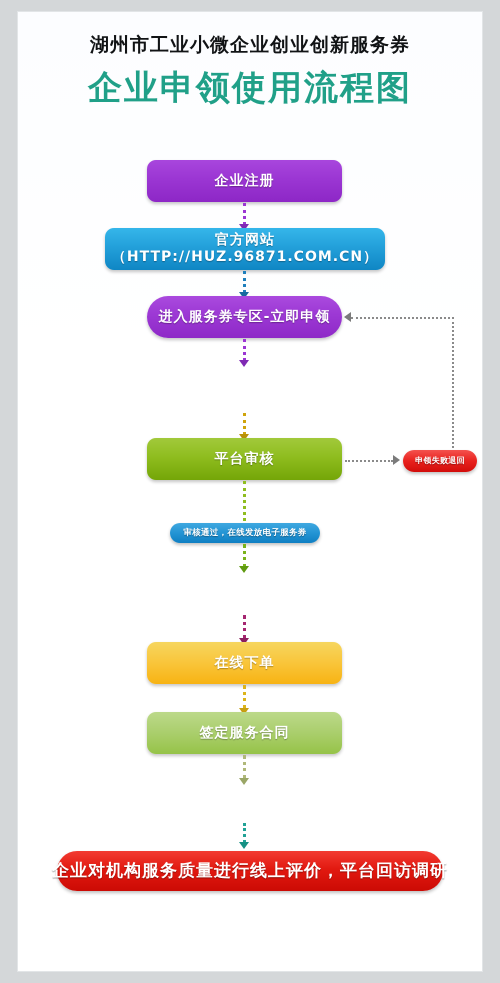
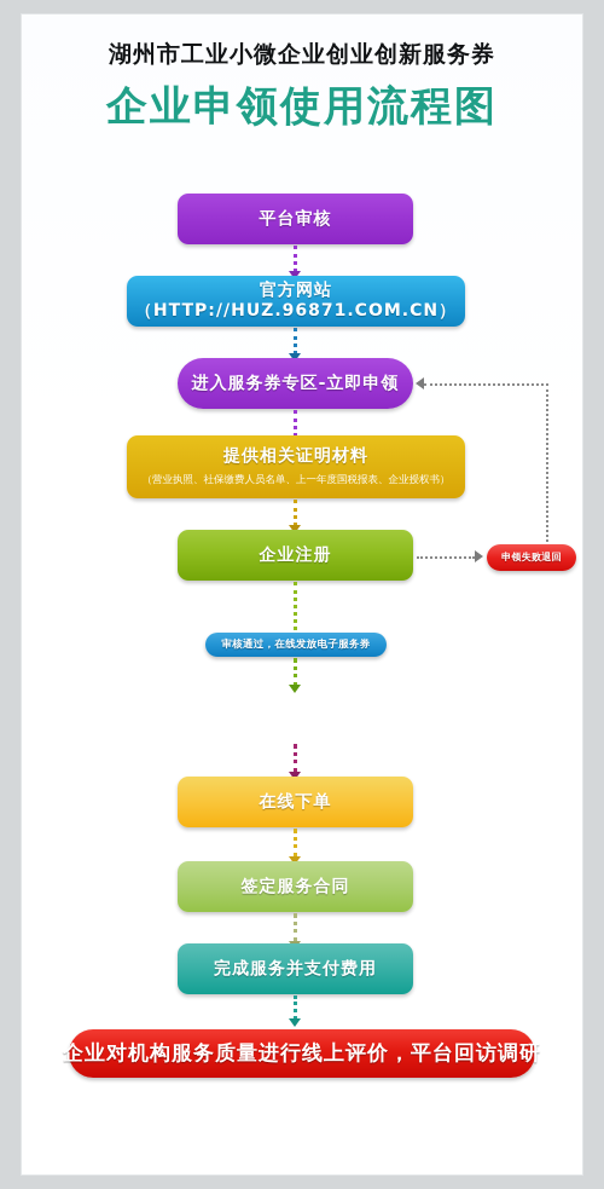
  湖州市工业小微企业创业创新服务券
  企业申领使用流程图
- 企业注册
+ 平台审核
  官方网站（HTTP://HUZ.96871.COM.CN）
  进入服务券专区-立即申领
+ 提供相关证明材料
+ （营业执照、社保缴费人员名单、上一年度国税报表、企业授权书）
- 平台审核
+ 企业注册
  申领失败退回
  审核通过，在线发放电子服务券
  在线下单
  签定服务合同
+ 完成服务并支付费用
  企业对机构服务质量进行线上评价，平台回访调研
